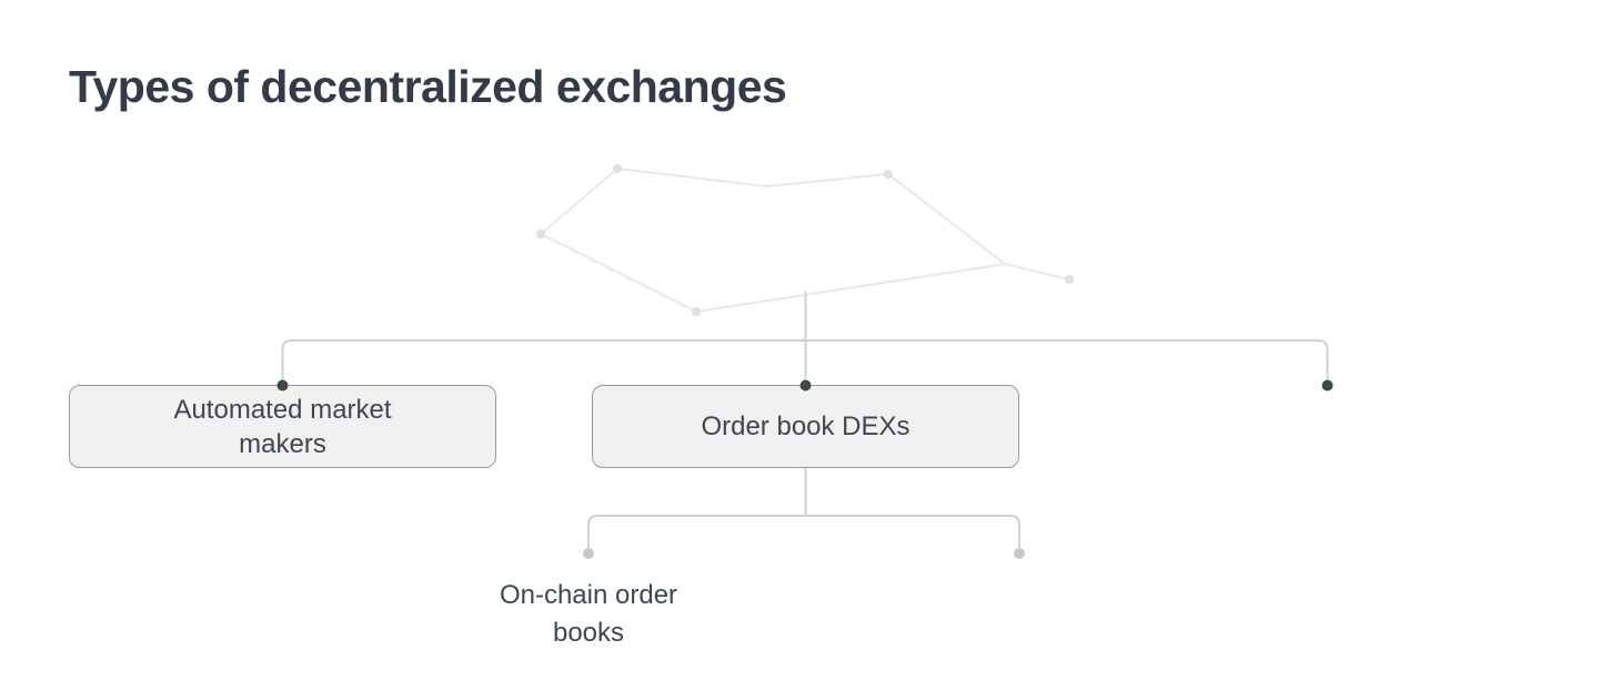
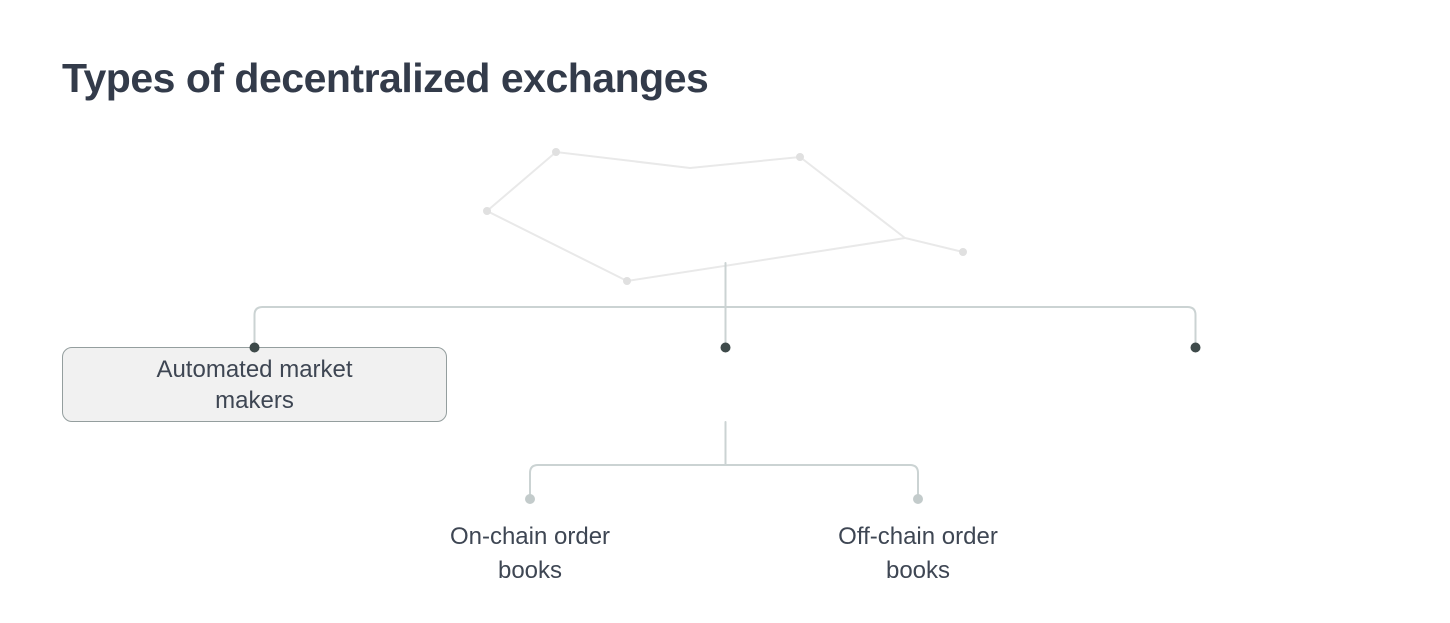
  Types of decentralized exchanges
  Automated market makers
- Order book DEXs
  On-chain order books
+ Off-chain order books
